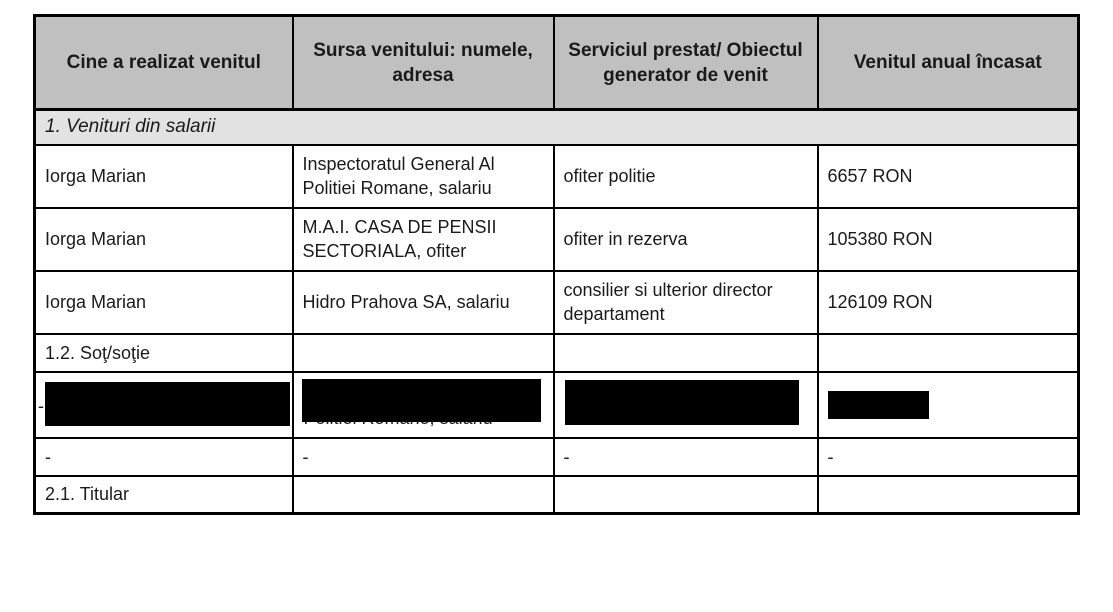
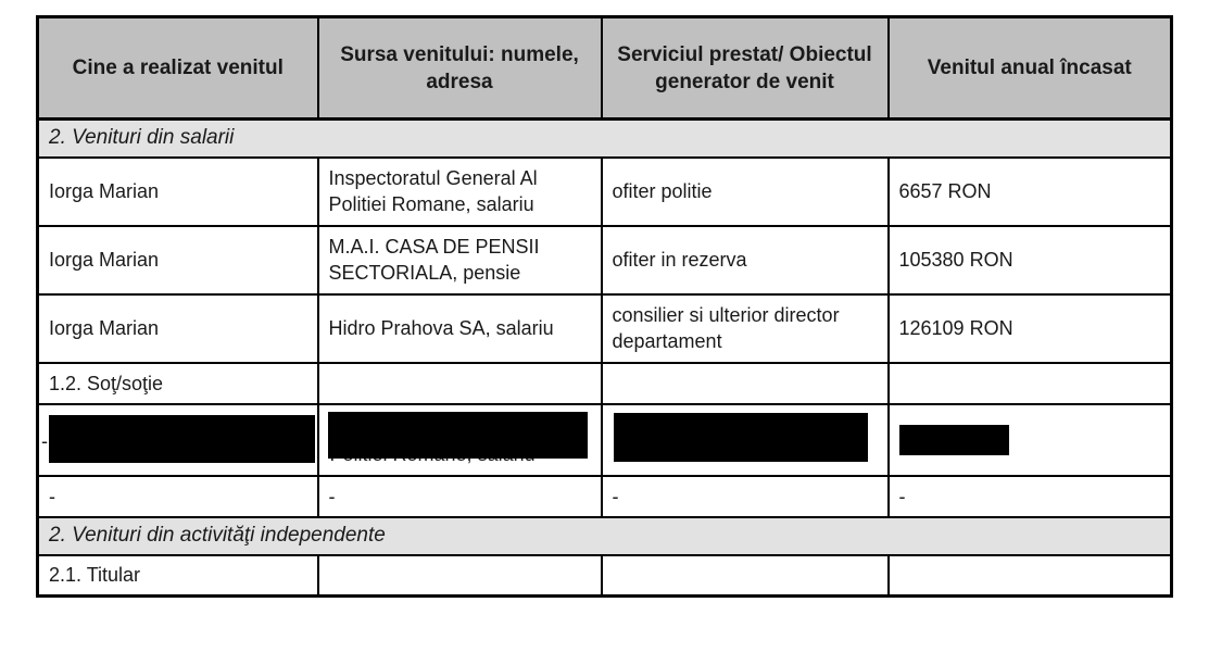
  Cine a realizat venitul	Sursa venitului: numele, adresa	Serviciul prestat/ Obiectul generator de venit	Venitul anual încasat
- 1. Venituri din salarii
+ 2. Venituri din salarii
  Iorga Marian	Inspectoratul General Al Politiei Romane, salariu	ofiter politie	6657 RON
- Iorga Marian	M.A.I. CASA DE PENSII SECTORIALA, ofiter	ofiter in rezerva	105380 RON
+ Iorga Marian	M.A.I. CASA DE PENSII SECTORIALA, pensie	ofiter in rezerva	105380 RON
  Iorga Marian	Hidro Prahova SA, salariu	consilier si ulterior director departament	126109 RON
  1.2. Soţ/soţie
  -	-	-	-
+ 2. Venituri din activităţi independente
  2.1. Titular
